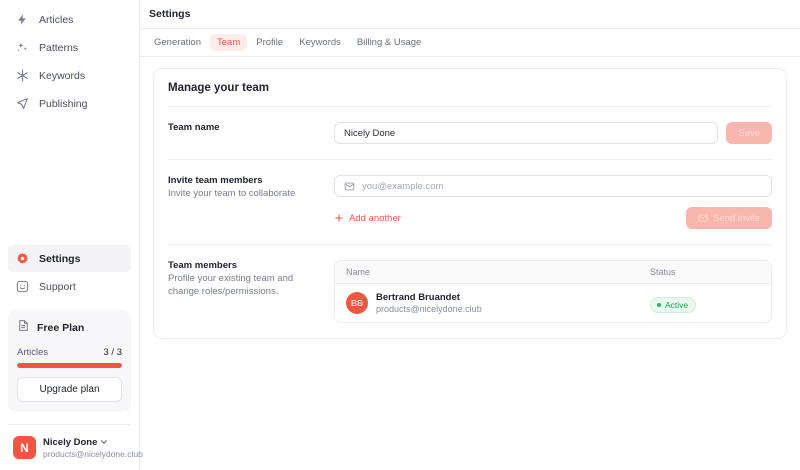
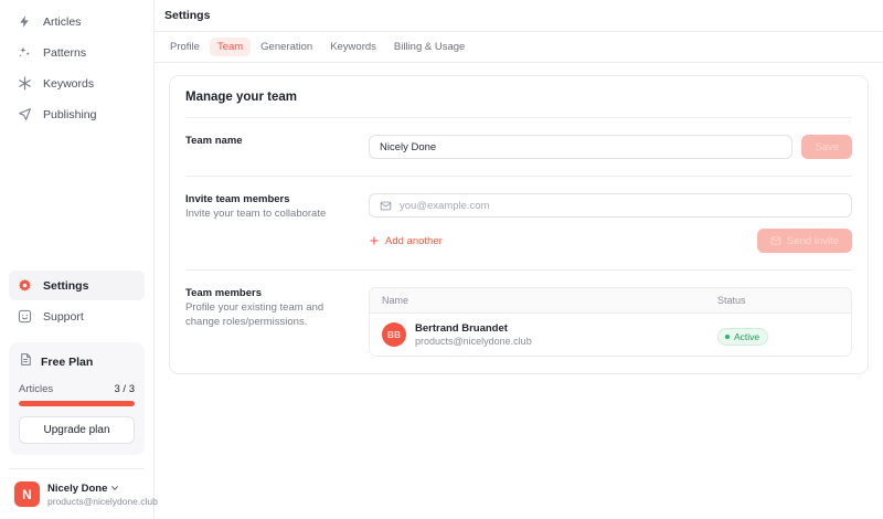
  Articles
  Patterns
  Keywords
  Publishing
  Settings
  Support
  Free Plan
  Articles
  3 / 3
  Upgrade plan
  N
  Nicely Done
  products@nicelydone.club
  Settings
- Generation
+ Profile
  Team
- Profile
+ Generation
  Keywords
  Billing & Usage
  Manage your team
  Team name
  Nicely Done
  Save
  Invite team members
  Invite your team to collaborate
  you@example.com
  Add another
  Send invite
  Team members
  Profile your existing team and change roles/permissions.
  Name
  Status
  BB
  Bertrand Bruandet
  products@nicelydone.club
  Active
